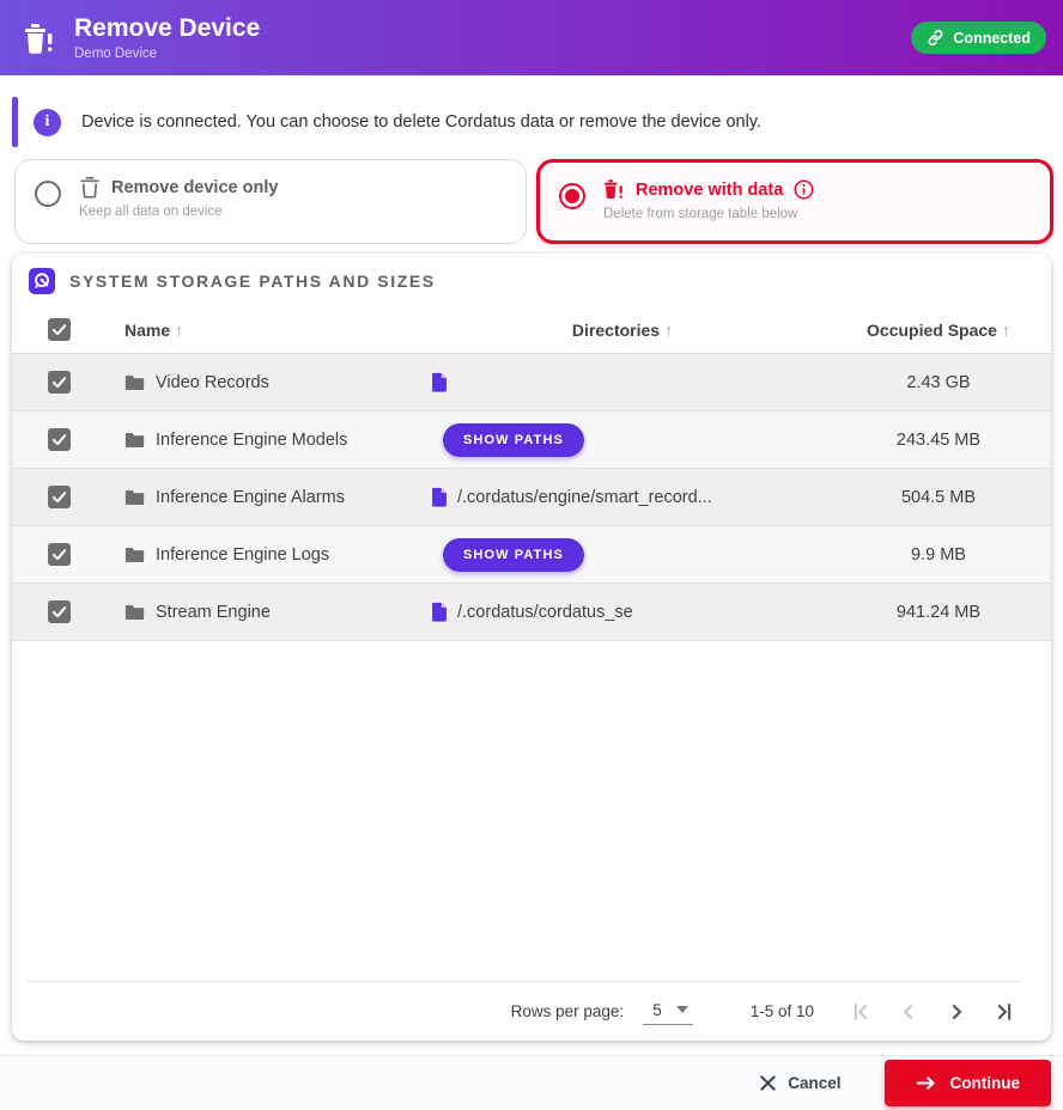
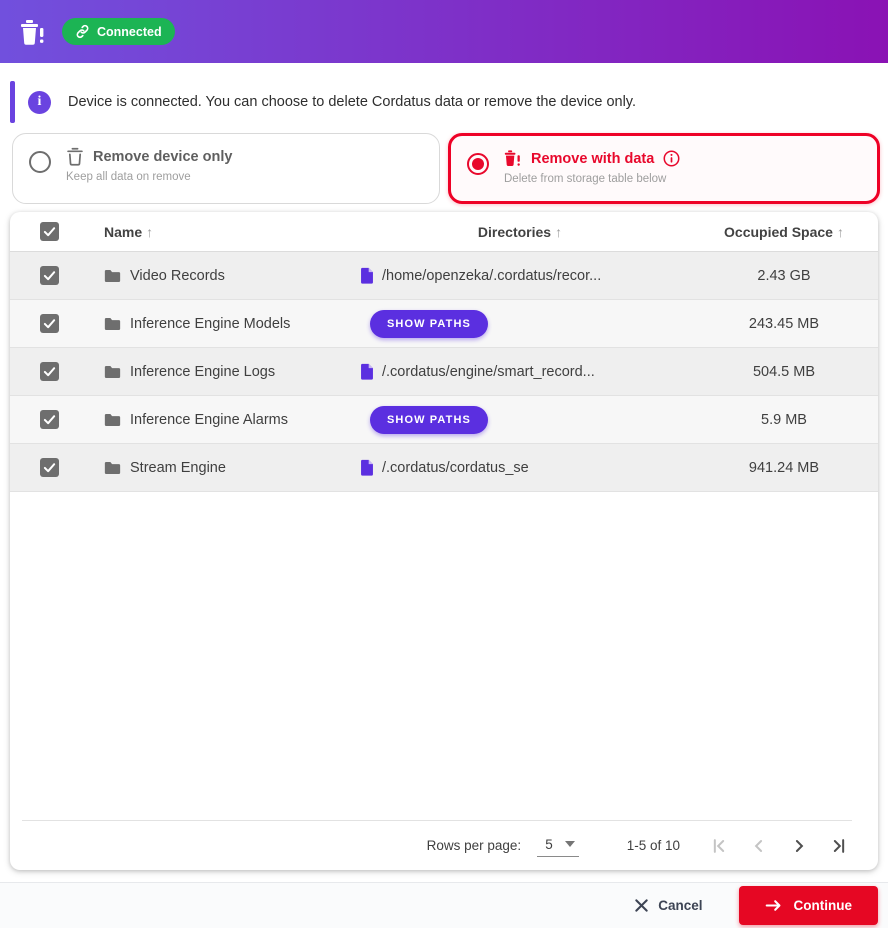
- Remove Device
- Demo Device
  Connected
  i
  Device is connected. You can choose to delete Cordatus data or remove the device only.
  Remove device only
- Keep all data on device
+ Keep all data on remove
  Remove with data
  Delete from storage table below
- SYSTEM STORAGE PATHS AND SIZES
  Name
  ↑
  Directories
  ↑
  Occupied Space
  ↑
  Video Records
+ /home/openzeka/.cordatus/recor...
  2.43 GB
  Inference Engine Models
  SHOW PATHS
  243.45 MB
- Inference Engine Alarms
+ Inference Engine Logs
  /.cordatus/engine/smart_record...
  504.5 MB
- Inference Engine Logs
+ Inference Engine Alarms
  SHOW PATHS
- 9.9 MB
+ 5.9 MB
  Stream Engine
  /.cordatus/cordatus_se
  941.24 MB
  Rows per page:
  5
  1-5 of 10
  Cancel
  Continue
